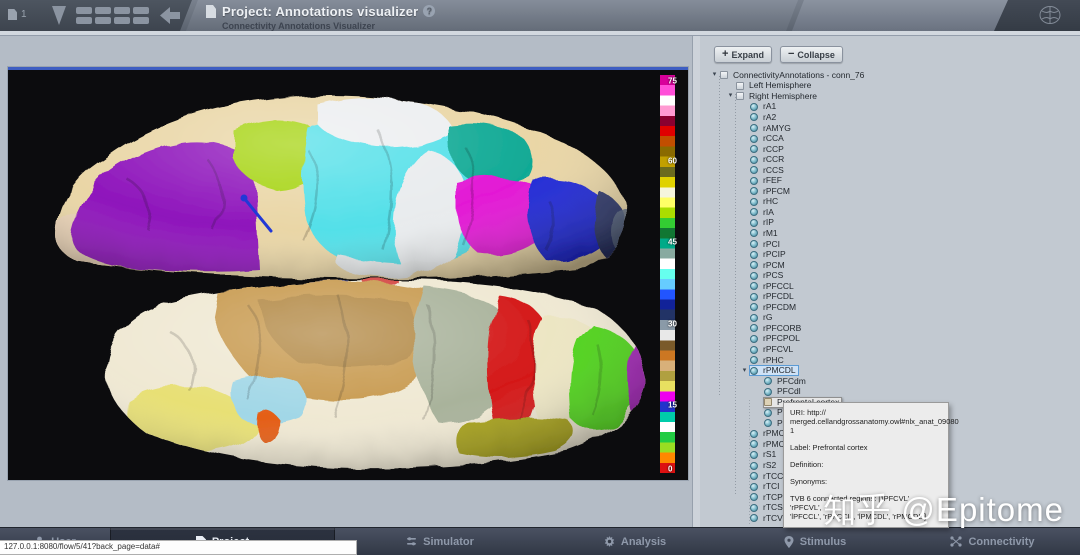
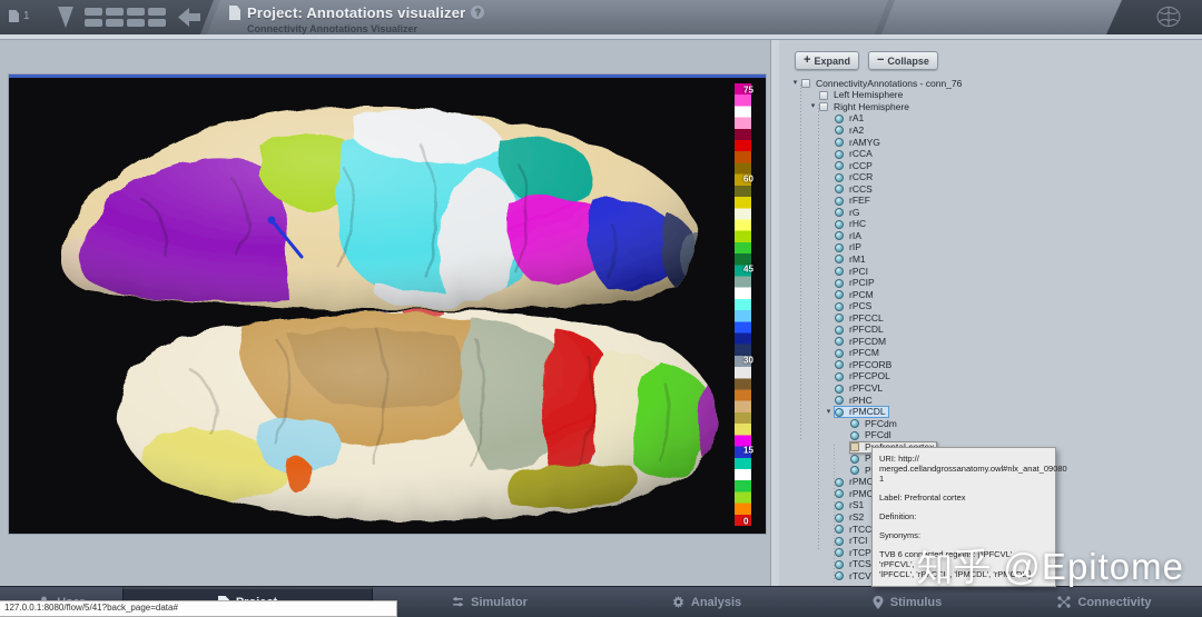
  1
  Project: Annotations visualizer ?
  Connectivity Annotations Visualizer
  75
  60
  45
  30
  15
  0
  +
  Expand
  −
  Collapse
  ConnectivityAnnotations - conn_76
  Left Hemisphere
  Right Hemisphere
  rA1
  rA2
  rAMYG
  rCCA
  rCCP
  rCCR
  rCCS
  rFEF
- rPFCM
+ rG
  rHC
  rIA
  rIP
  rM1
  rPCI
  rPCIP
  rPCM
  rPCS
  rPFCCL
  rPFCDL
  rPFCDM
- rG
+ rPFCM
  rPFCORB
  rPFCPOL
  rPFCVL
  rPHC
  rPMCDL
  PFCdm
  PFCdl
  rPMC
  rS1
  rS2
  rTCC
  rTCI
  rTCS
  rTCV
  URI: http://
  merged.cellandgrossanatomy.owl#nlx_anat_09080
  1
  Label: Prefrontal cortex
  Definition:
  Synonyms:
  TVB 6 connected regions: ['lPFCVL', 'rPFCVL',
  'lPFCCL', 'rPFCCL', 'lPMCDL', 'rPMCDL']
  Simulator
  Analysis
  Stimulus
  Connectivity
  127.0.0.1:8080/flow/5/41?back_page=data#
  知乎 @Epitome
